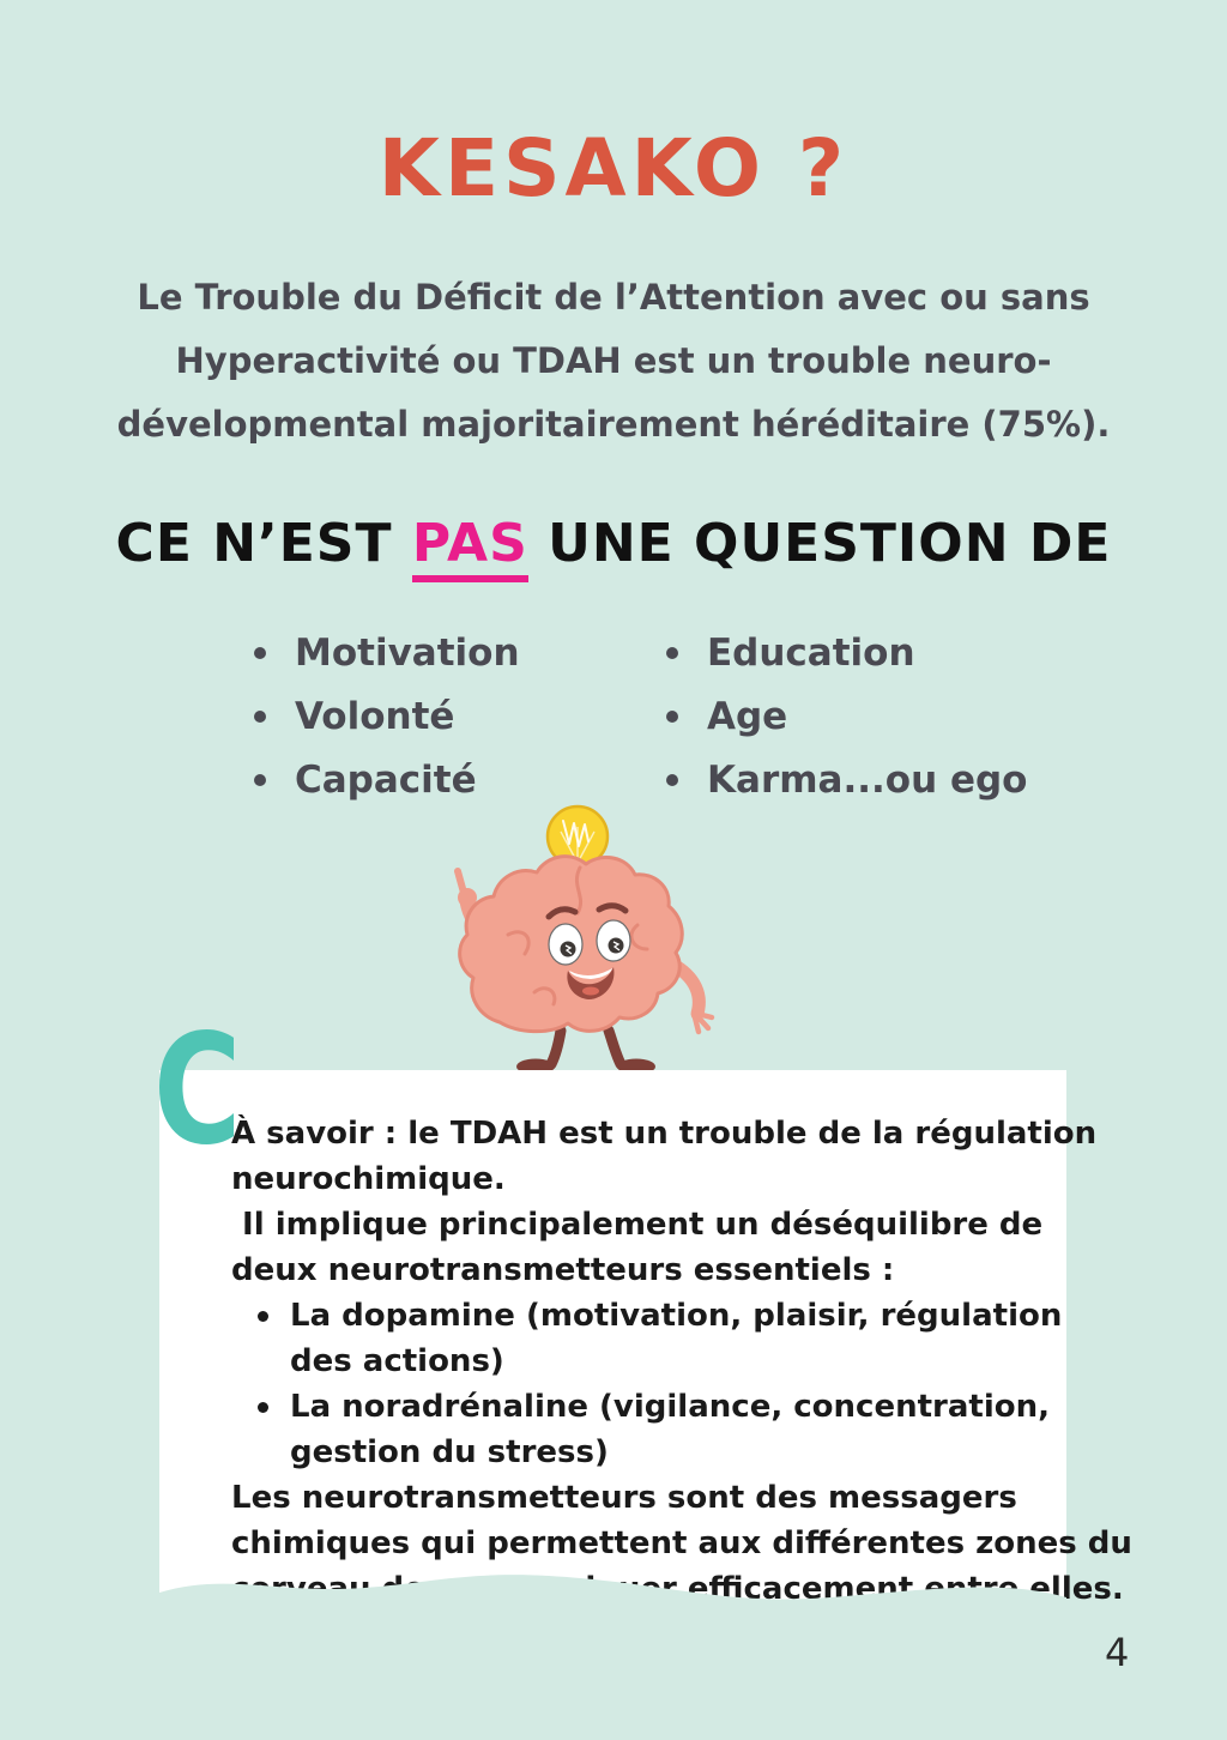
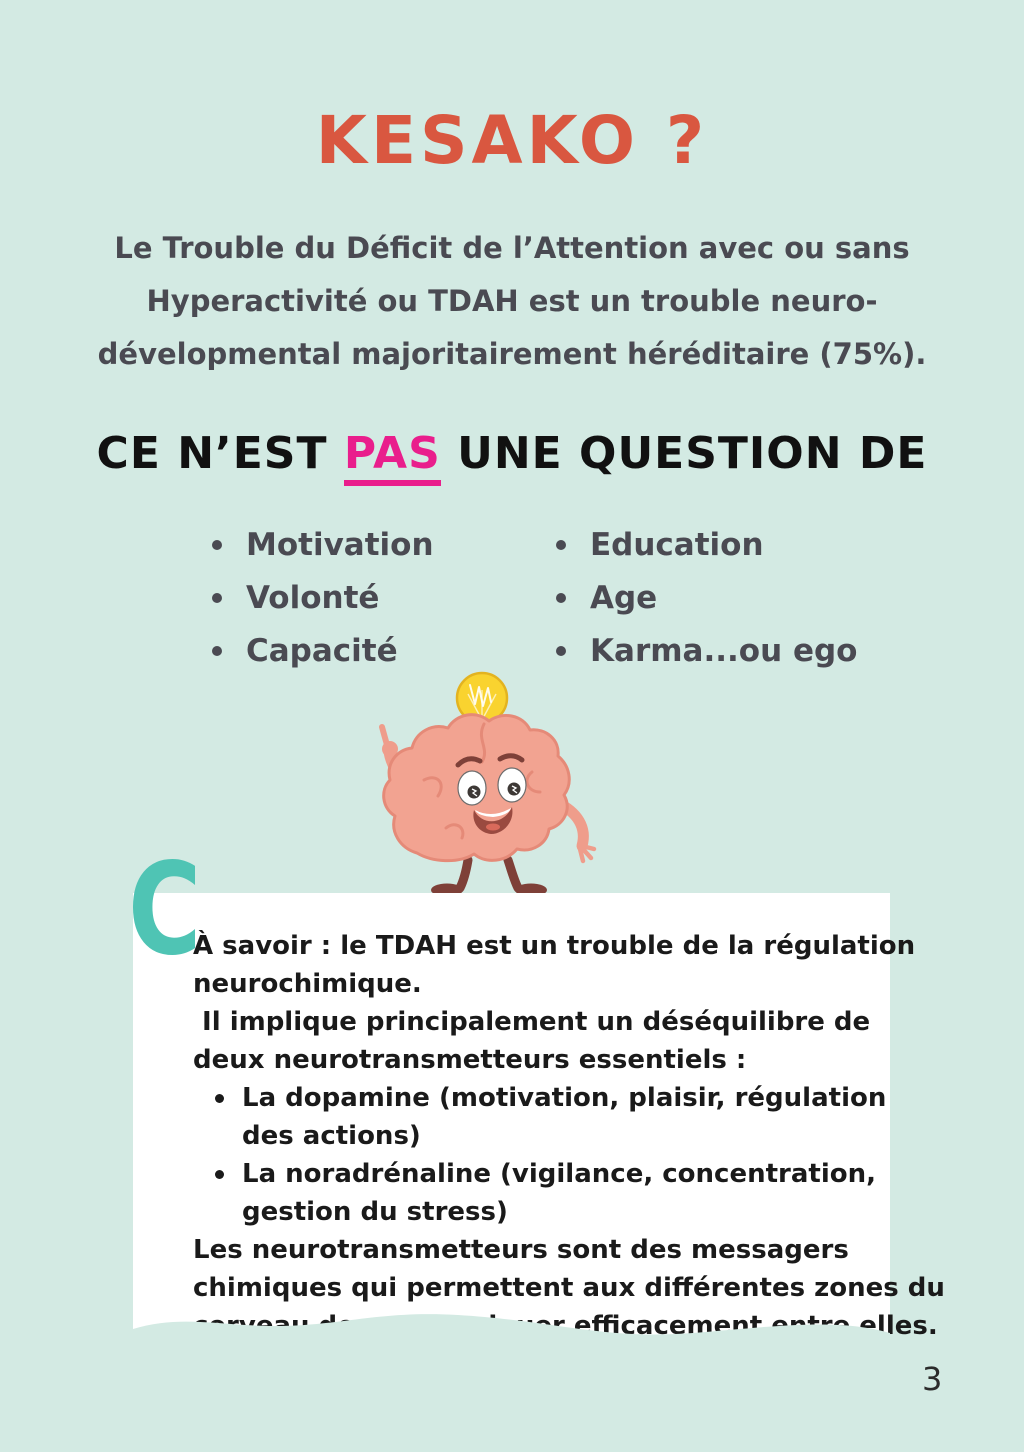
  KESAKO ?
  Le Trouble du Déficit de l’Attention avec ou sans
  Hyperactivité ou TDAH est un trouble neuro-
  dévelopmental majoritairement héréditaire (75%).
  CE N’EST PAS UNE QUESTION DE
  Motivation
  Volonté
  Capacité
  Education
  Age
  Karma...ou ego
  C
  À savoir : le TDAH est un trouble de la régulation
  neurochimique.
  Il implique principalement un déséquilibre de
  deux neurotransmetteurs essentiels :
  La dopamine (motivation, plaisir, régulation
  des actions)
  La noradrénaline (vigilance, concentration,
  gestion du stress)
  Les neurotransmetteurs sont des messagers
  chimiques qui permettent aux différentes zones du
- 4
+ 3
